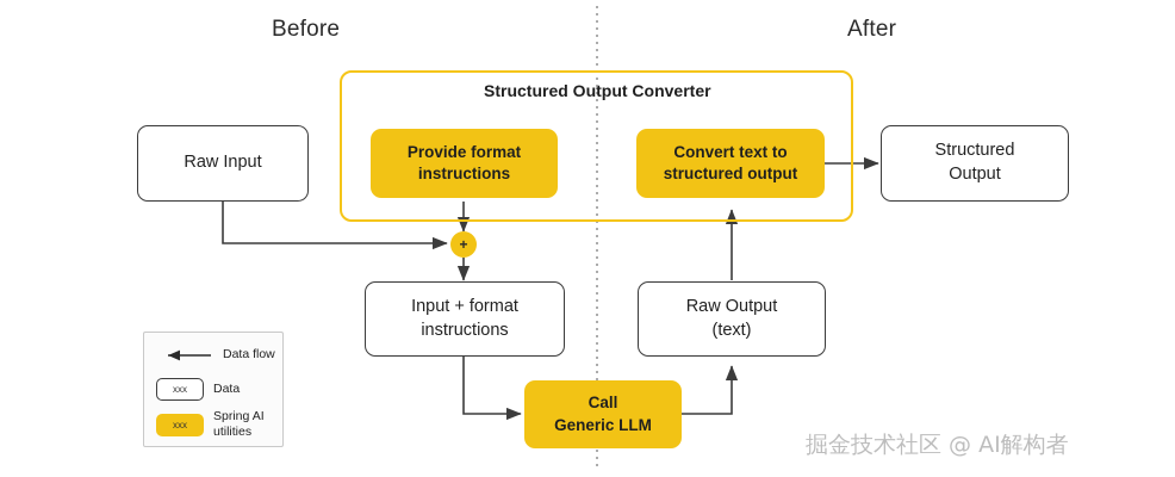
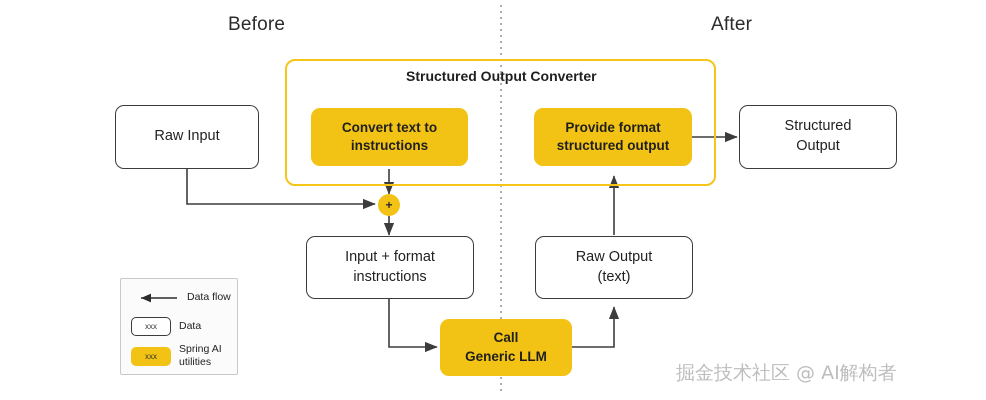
  Before
  After
  Structured Output Converter
  Raw Input
- Provide format
+ Convert text to
  instructions
- Convert text to
+ Provide format
  structured output
  Structured
  Output
  +
  Input + format
  instructions
  Raw Output
  (text)
  Call
  Generic LLM
  Data flow
  xxx
  Data
  xxx
  Spring AI
  utilities
  掘金技术社区 @ AI解构者
